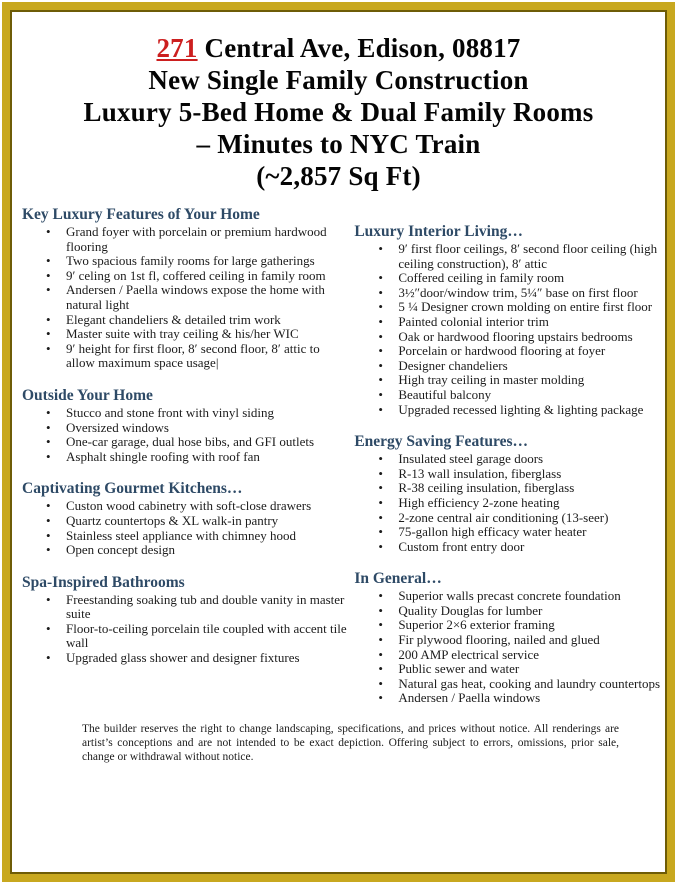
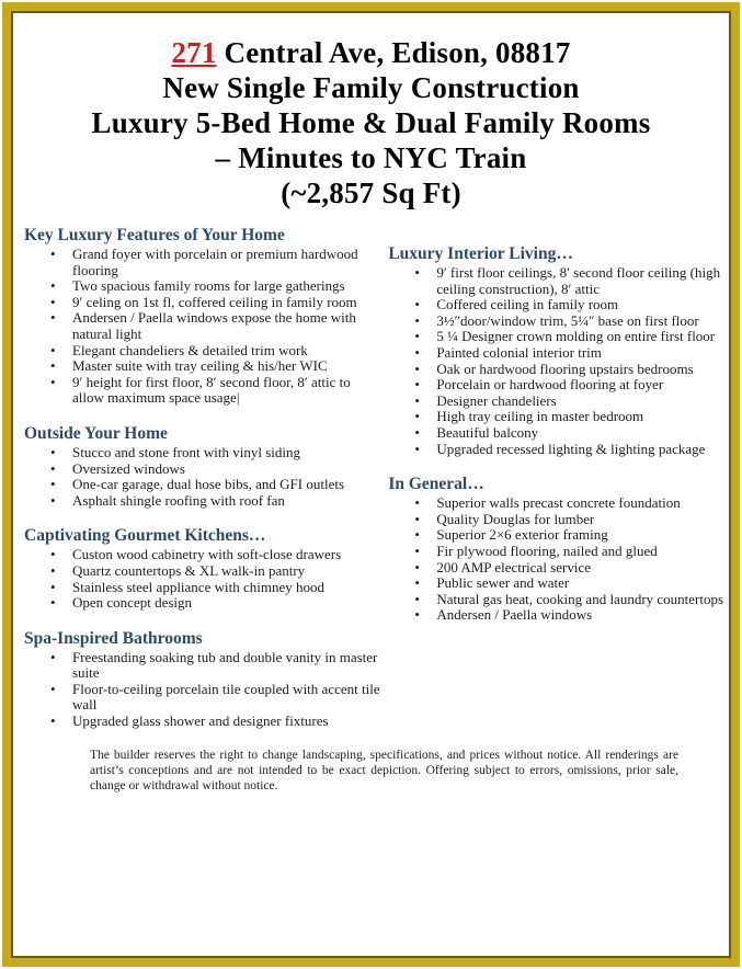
  271 Central Ave, Edison, 08817
  New Single Family Construction
  Luxury 5-Bed Home & Dual Family Rooms
  – Minutes to NYC Train
  (~2,857 Sq Ft)
  Key Luxury Features of Your Home
  Grand foyer with porcelain or premium hardwood flooring
  Two spacious family rooms for large gatherings
  9′ celing on 1st fl, coffered ceiling in family room
  Andersen / Paella windows expose the home with natural light
  Elegant chandeliers & detailed trim work
  Master suite with tray ceiling & his/her WIC
  9′ height for first floor, 8′ second floor, 8′ attic to allow maximum space usage|
  Outside Your Home
  Stucco and stone front with vinyl siding
  Oversized windows
  One-car garage, dual hose bibs, and GFI outlets
  Asphalt shingle roofing with roof fan
  Captivating Gourmet Kitchens…
  Custon wood cabinetry with soft-close drawers
  Quartz countertops & XL walk-in pantry
  Stainless steel appliance with chimney hood
  Open concept design
  Spa-Inspired Bathrooms
  Freestanding soaking tub and double vanity in master suite
  Floor-to-ceiling porcelain tile coupled with accent tile wall
  Upgraded glass shower and designer fixtures
  Luxury Interior Living…
  9′ first floor ceilings, 8′ second floor ceiling (high ceiling construction), 8′ attic
  Coffered ceiling in family room
  3½″door/window trim, 5¼″ base on first floor
  5 ¼ Designer crown molding on entire first floor
  Painted colonial interior trim
  Oak or hardwood flooring upstairs bedrooms
  Porcelain or hardwood flooring at foyer
  Designer chandeliers
- High tray ceiling in master molding
+ High tray ceiling in master bedroom
  Beautiful balcony
  Upgraded recessed lighting & lighting package
- Energy Saving Features…
- Insulated steel garage doors
- R-13 wall insulation, fiberglass
- R-38 ceiling insulation, fiberglass
- High efficiency 2-zone heating
- 2-zone central air conditioning (13-seer)
- 75-gallon high efficacy water heater
- Custom front entry door
  In General…
  Superior walls precast concrete foundation
  Quality Douglas for lumber
  Superior 2×6 exterior framing
  Fir plywood flooring, nailed and glued
  200 AMP electrical service
  Public sewer and water
  Natural gas heat, cooking and laundry countertops
  Andersen / Paella windows
  The builder reserves the right to change landscaping, specifications, and prices without notice. All renderings are artist’s conceptions and are not intended to be exact depiction. Offering subject to errors, omissions, prior sale, change or withdrawal without notice.
